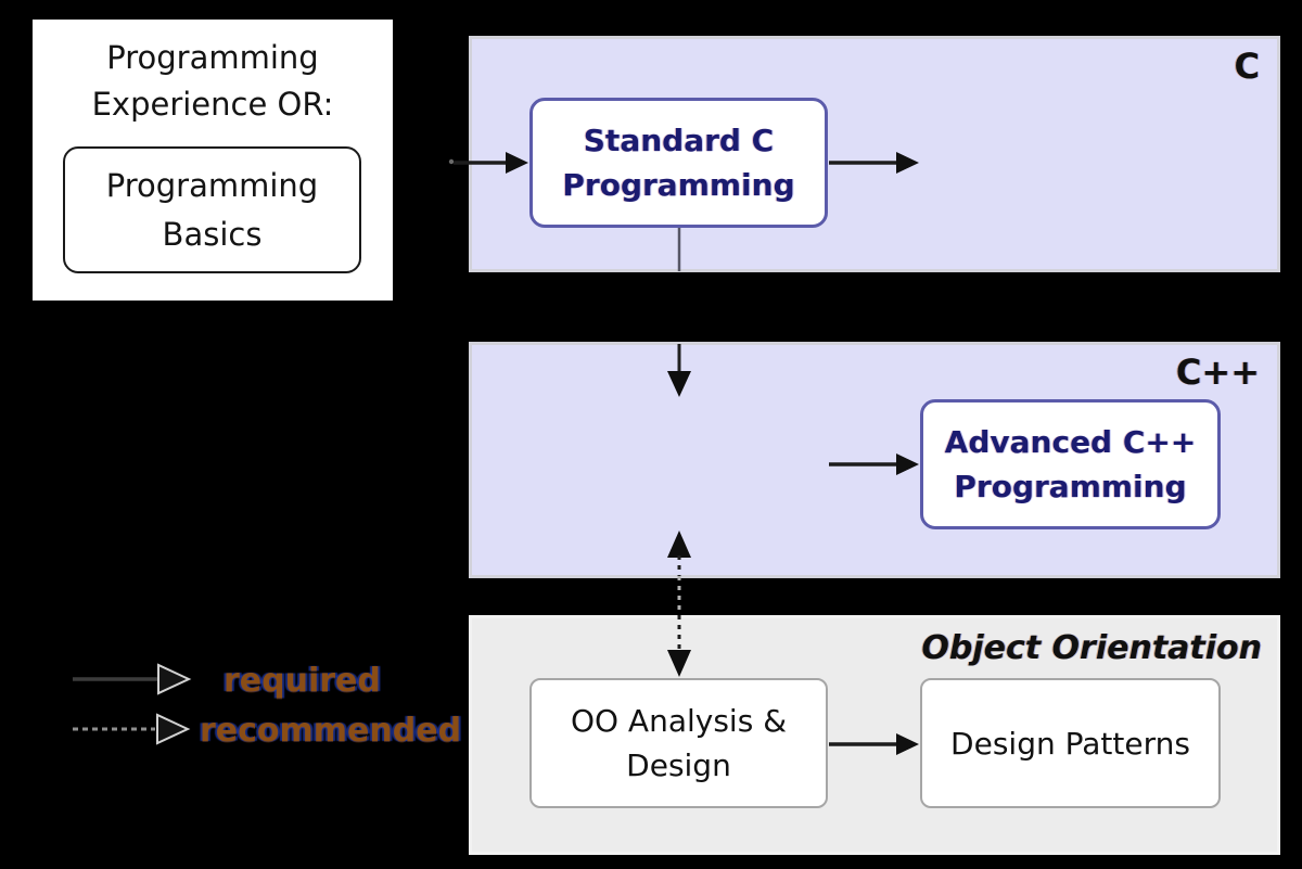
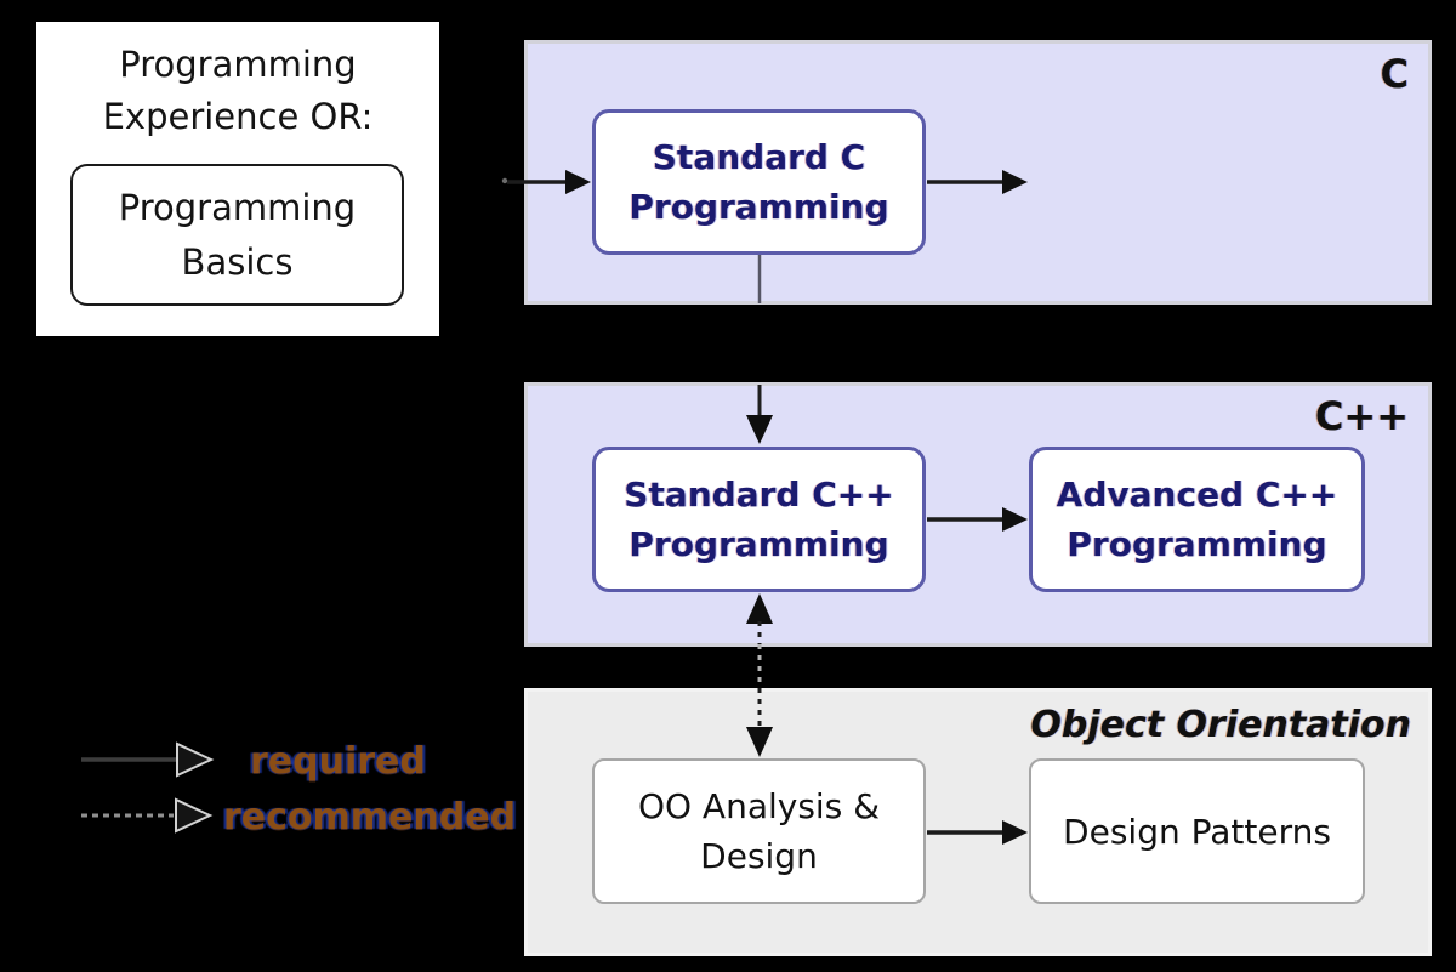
  Programming Experience OR:
  Programming Basics
  C
  C++
  Object Orientation
  Standard C Programming
+ Standard C++ Programming
  Advanced C++ Programming
  OO Analysis & Design
  Design Patterns
  required
  recommended
